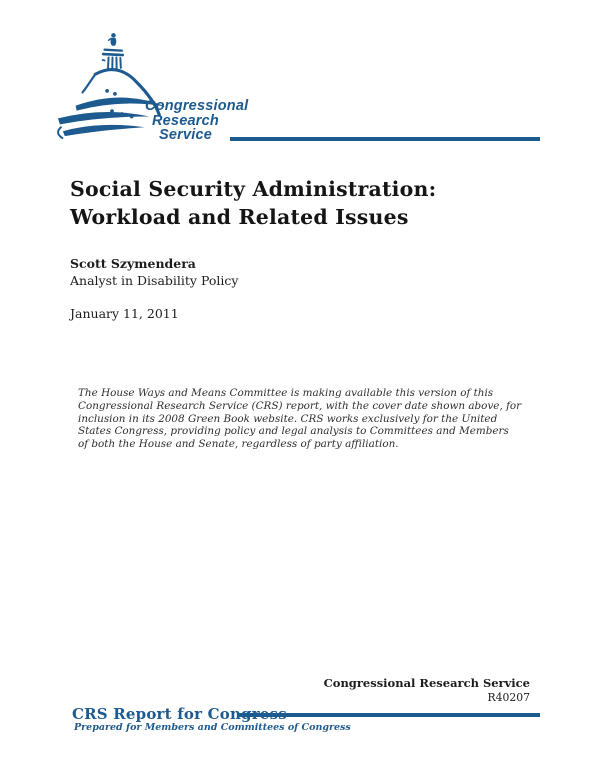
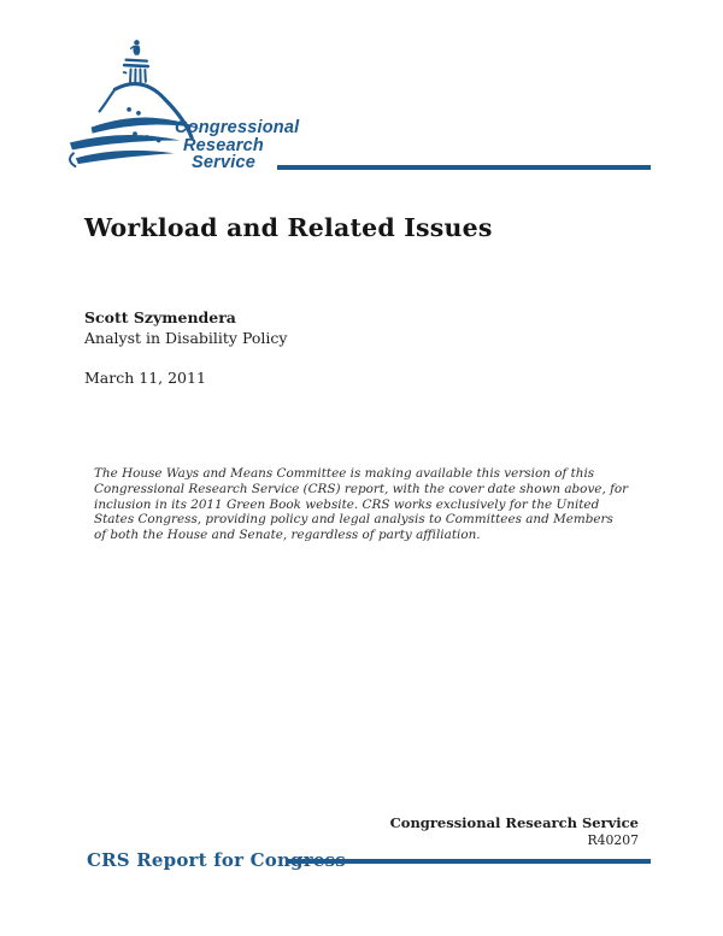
  Congressional
  Research
  Service
- Social Security Administration:
  Workload and Related Issues
  Scott Szymendera
  Analyst in Disability Policy
- January 11, 2011
+ March 11, 2011
- The House Ways and Means Committee is making available this version of this Congressional Research Service (CRS) report, with the cover date shown above, for inclusion in its 2008 Green Book website. CRS works exclusively for the United States Congress, providing policy and legal analysis to Committees and Members of both the House and Senate, regardless of party affiliation.
+ The House Ways and Means Committee is making available this version of this Congressional Research Service (CRS) report, with the cover date shown above, for inclusion in its 2011 Green Book website. CRS works exclusively for the United States Congress, providing policy and legal analysis to Committees and Members of both the House and Senate, regardless of party affiliation.
  Congressional Research Service
  R40207
  CRS Report for Con
- Prepared for Members and Committees of Congress
